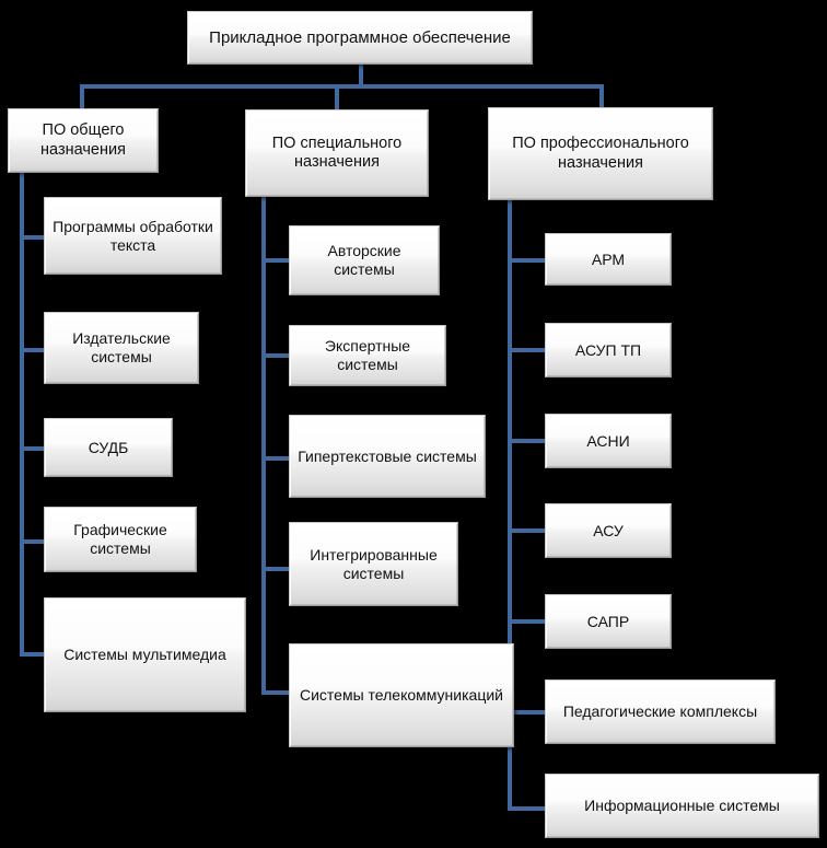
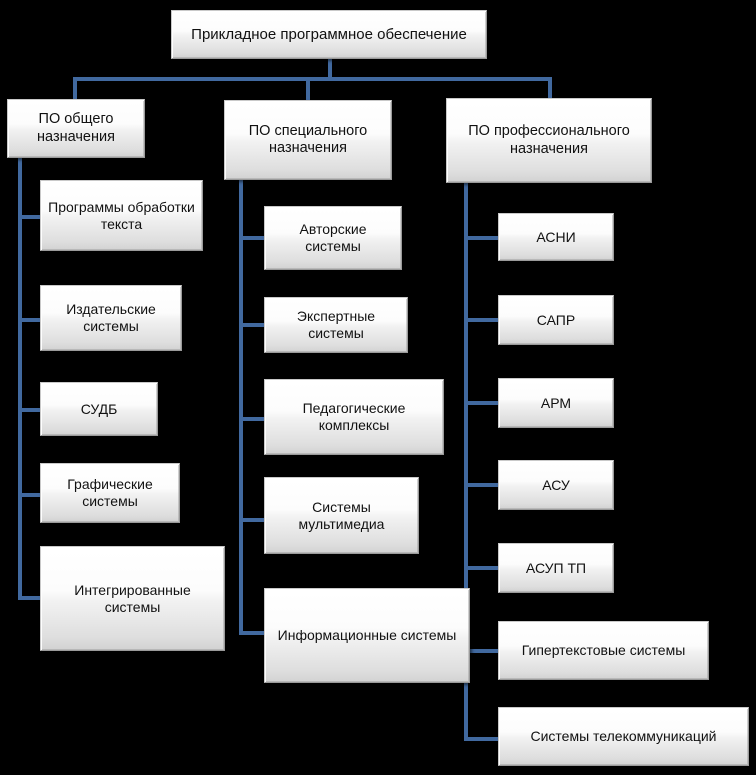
  Прикладное программное обеспечение
  ПО общего назначения
  ПО специального назначения
  ПО профессионального назначения
  Программы обработки текста
  Издательские системы
  СУДБ
  Графические системы
- Системы мультимедиа
+ Интегрированные системы
  Авторские системы
  Экспертные системы
- Гипертекстовые системы
+ Педагогические комплексы
- Интегрированные системы
+ Системы мультимедиа
- Системы телекоммуникаций
+ Информационные системы
- АРМ
+ АСНИ
- АСУП ТП
+ САПР
- АСНИ
+ АРМ
  АСУ
- САПР
+ АСУП ТП
- Педагогические комплексы
+ Гипертекстовые системы
- Информационные системы
+ Системы телекоммуникаций
